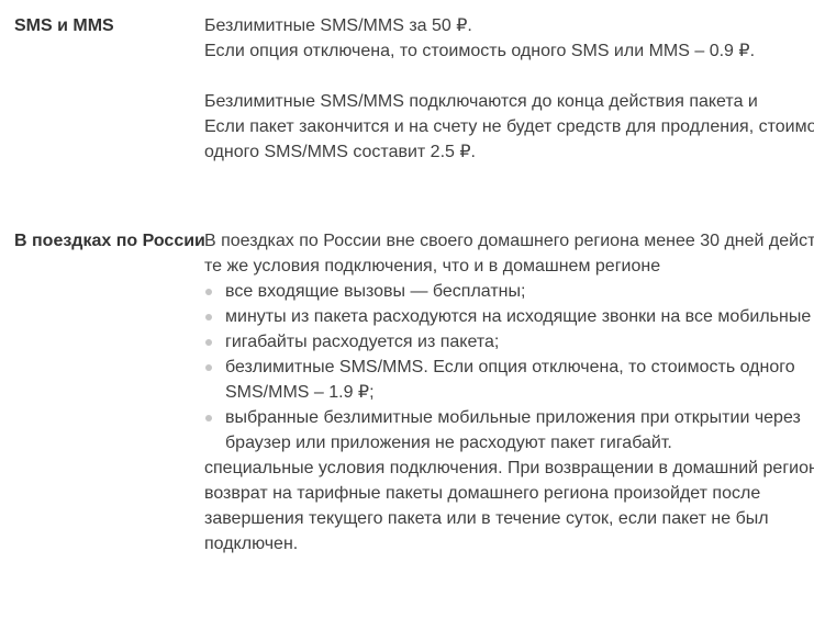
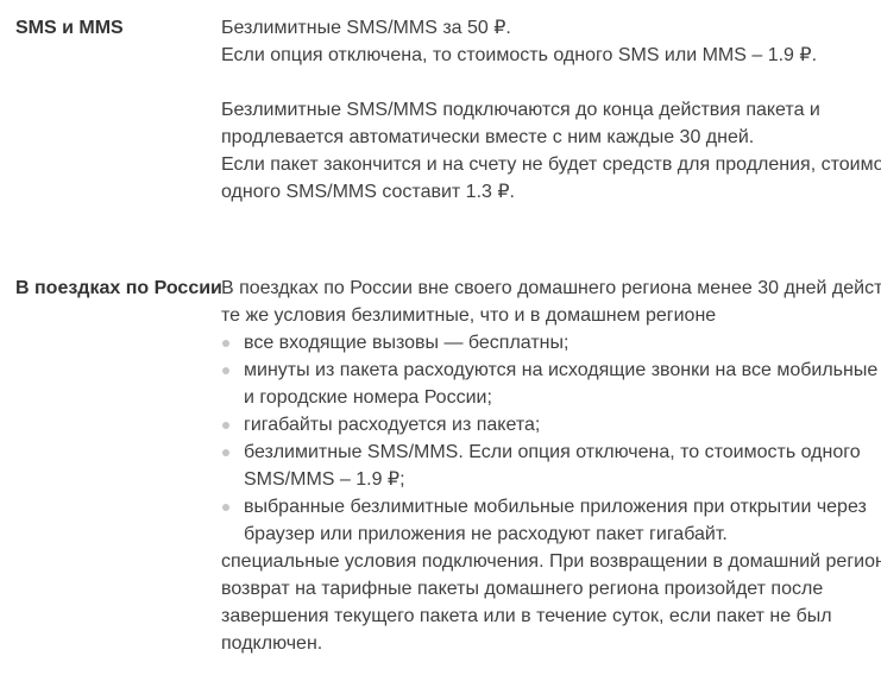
  SMS и MMS
  Безлимитные SMS/MMS за 50 ₽.
- Если опция отключена, то стоимость одного SMS или MMS – 0.9 ₽.
+ Если опция отключена, то стоимость одного SMS или MMS – 1.9 ₽.
  Безлимитные SMS/MMS подключаются до конца действия пакета и
+ продлевается автоматически вместе с ним каждые 30 дней.
  Если пакет закончится и на счету не будет средств для продления, стоимо
- одного SMS/MMS составит 2.5 ₽.
+ одного SMS/MMS составит 1.3 ₽.
  В поездках по России
  В поездках по России вне своего домашнего региона менее 30 дней дейст
- те же условия подключения, что и в домашнем регионе
+ те же условия безлимитные, что и в домашнем регионе
  все входящие вызовы — бесплатны;
  минуты из пакета расходуются на исходящие звонки на все мобильные
+ и городские номера России;
  гигабайты расходуется из пакета;
  безлимитные SMS/MMS. Если опция отключена, то стоимость одного
  SMS/MMS – 1.9 ₽;
  выбранные безлимитные мобильные приложения при открытии через
  браузер или приложения не расходуют пакет гигабайт.
  специальные условия подключения. При возвращении в домашний регион
  возврат на тарифные пакеты домашнего региона произойдет после
  завершения текущего пакета или в течение суток, если пакет не был
  подключен.
